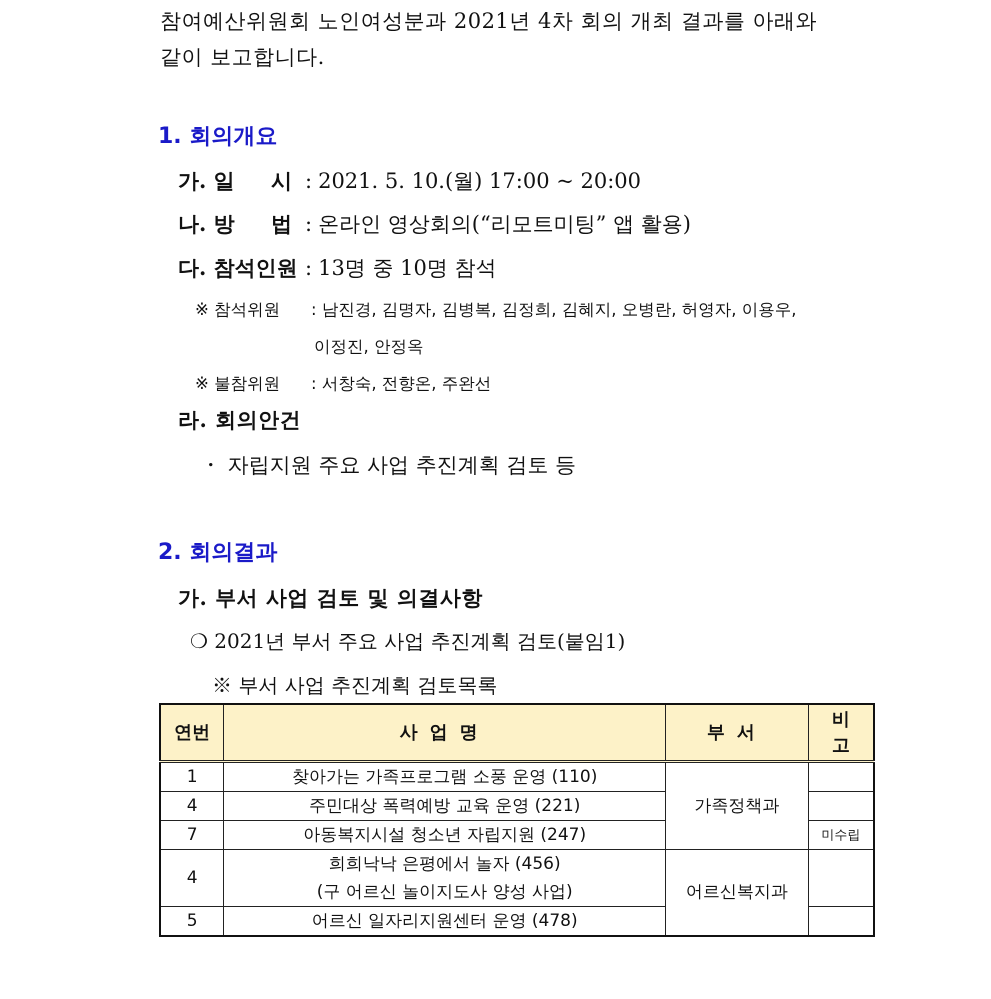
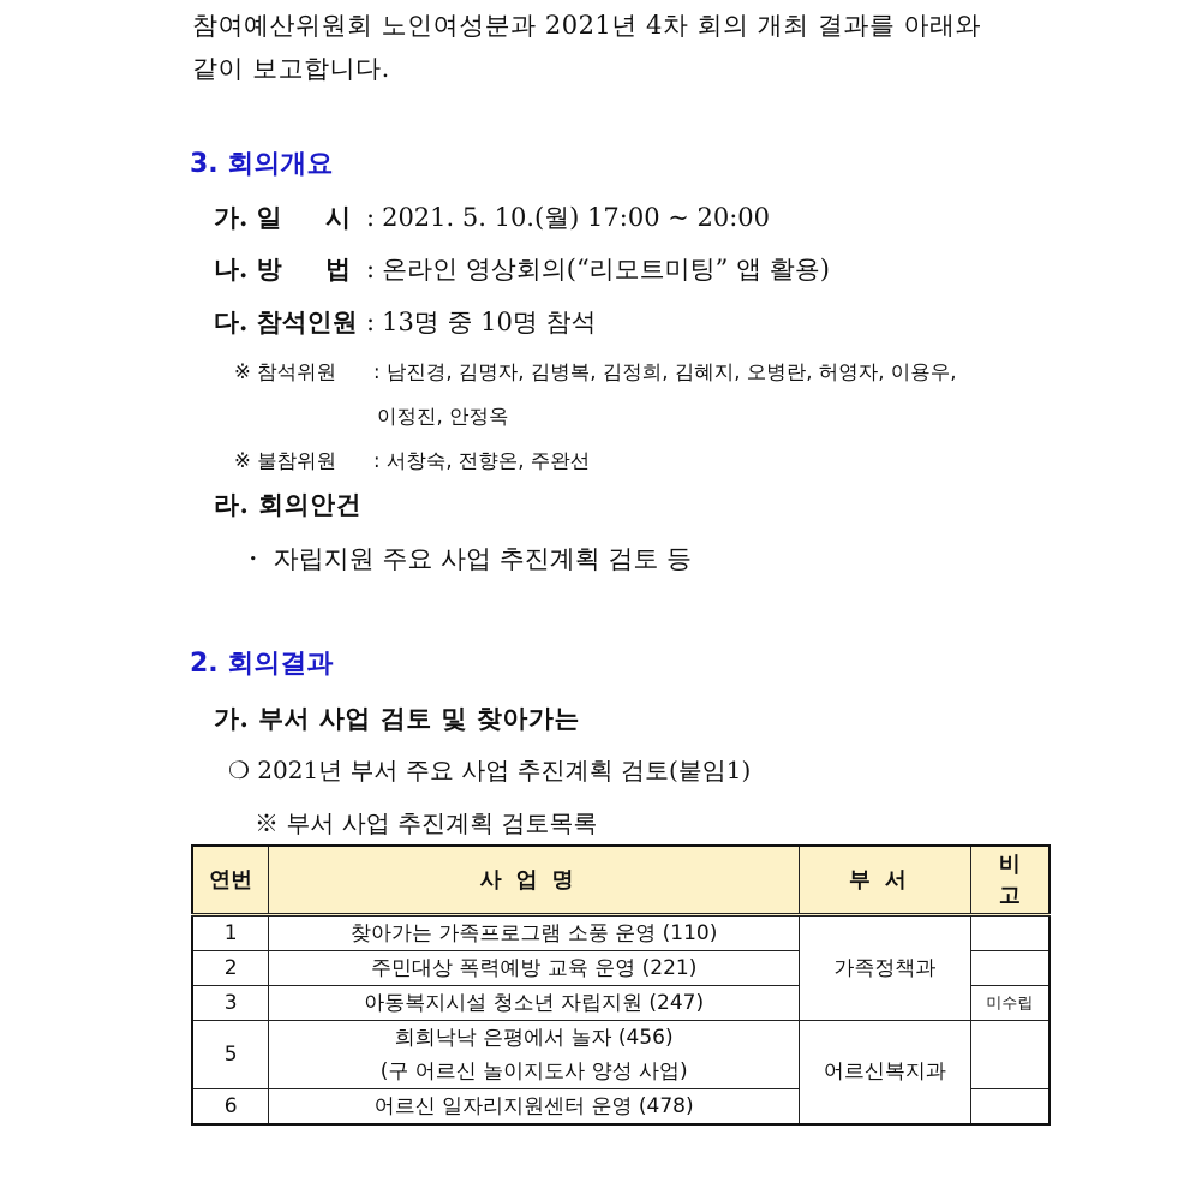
  참여예산위원회 노인여성분과 2021년 4차 회의 개최 결과를 아래와
  같이 보고합니다.
- 1. 회의개요
+ 3. 회의개요
  가. 일 시 : 2021. 5. 10.(월) 17:00 ~ 20:00
  나. 방 법 : 온라인 영상회의(“리모트미팅” 앱 활용)
  다. 참석인원 : 13명 중 10명 참석
  ※ 참석위원 : 남진경, 김명자, 김병복, 김정희, 김혜지, 오병란, 허영자, 이용우,
  이정진, 안정옥
  ※ 불참위원 : 서창숙, 전향온, 주완선
  라. 회의안건
  ・ 자립지원 주요 사업 추진계획 검토 등
  2. 회의결과
- 가. 부서 사업 검토 및 의결사항
+ 가. 부서 사업 검토 및 찾아가는
  ❍ 2021년 부서 주요 사업 추진계획 검토(붙임1)
  ※ 부서 사업 추진계획 검토목록
  연번	사업명	부서	비 고
  1	찾아가는 가족프로그램 소풍 운영 (110)	가족정책과
- 4	주민대상 폭력예방 교육 운영 (221)
+ 2	주민대상 폭력예방 교육 운영 (221)
- 7	아동복지시설 청소년 자립지원 (247)	미수립
+ 3	아동복지시설 청소년 자립지원 (247)	미수립
- 4	희희낙낙 은평에서 놀자 (456) (구 어르신 놀이지도사 양성 사업)	어르신복지과
+ 5	희희낙낙 은평에서 놀자 (456) (구 어르신 놀이지도사 양성 사업)	어르신복지과
- 5	어르신 일자리지원센터 운영 (478)
+ 6	어르신 일자리지원센터 운영 (478)
